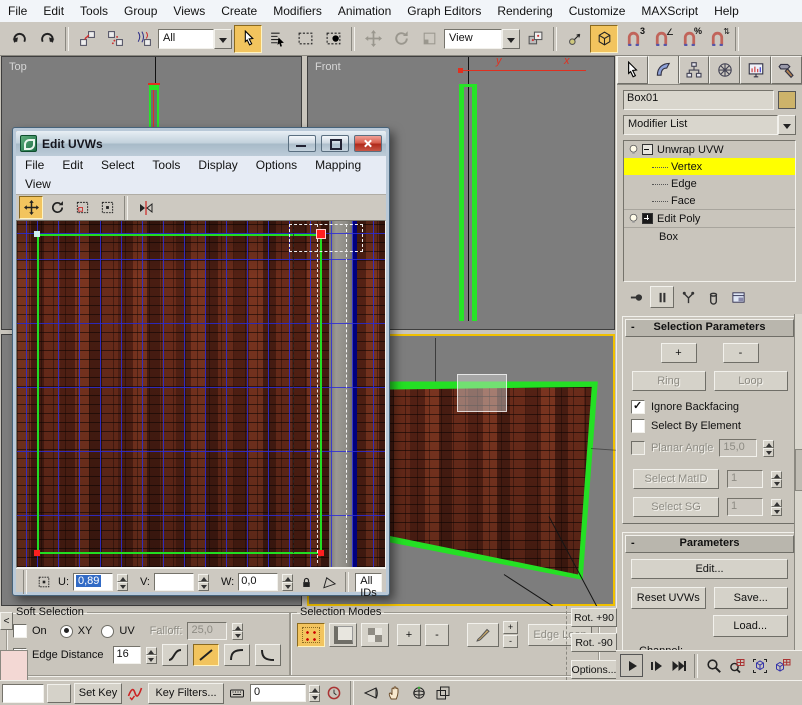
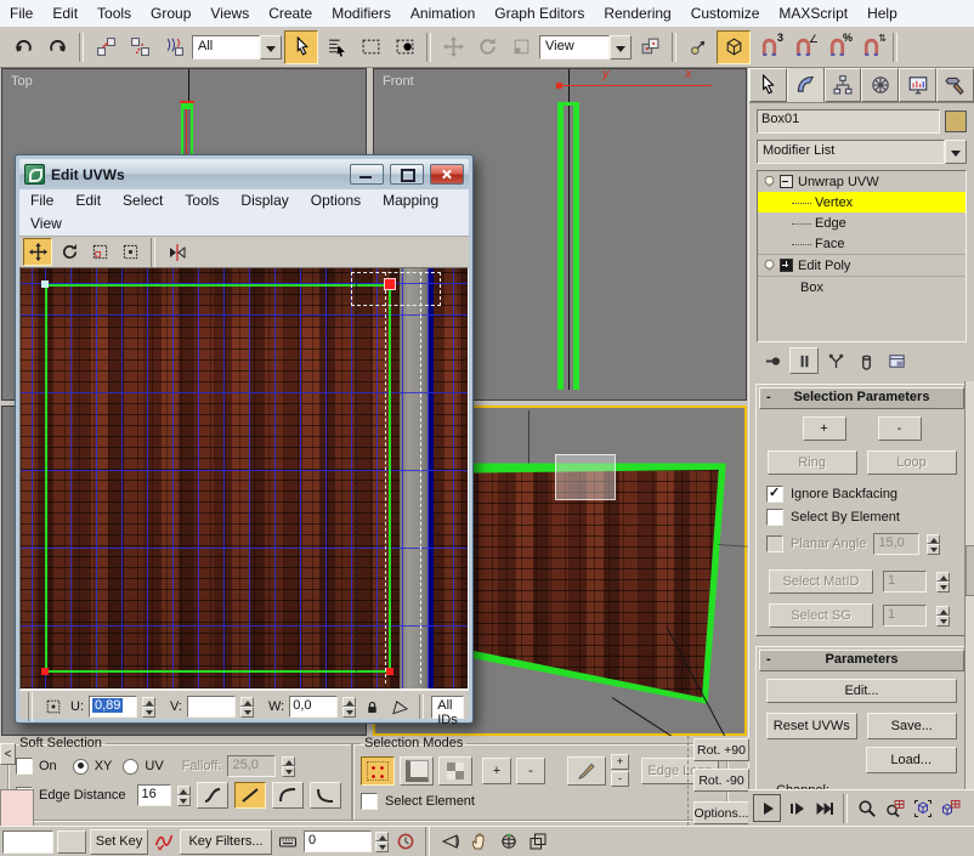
  File
  Edit
  Tools
  Group
  Views
  Create
  Modifiers
  Animation
  Graph Editors
  Rendering
  Customize
  MAXScript
  Help
  All
  View
  3
  ∠
  %
  ⇅
  Top
  Front
  y
  x
  Box01
  Modifier List
  Unwrap UVW
  Vertex
  Edge
  Face
  Edit Poly
  Box
  -
  Selection Parameters
  +
  -
  Ring
  Loop
  Ignore Backfacing
  Select By Element
  Planar Angle
  15,0
  Select MatID
  1
  Select SG
  1
  -
  Parameters
  Edit...
  Reset UVWs
  Save...
  Load...
  Soft Selection
  On
  XY
  UV
  Falloff:
  25,0
  Edge Distance
  16
  Selection Modes
  +
  -
  +
  -
+ Select Element
  Rot. +90 Rot. -90 Options..
  <
  Set Key
  Key Filters...
  0
  Edit UVWs
  File
  Edit
  Select
  Tools
  Display
  Options
  Mapping
  View
  U:
  0,89
  V:
  W:
  0,0
  All IDs
